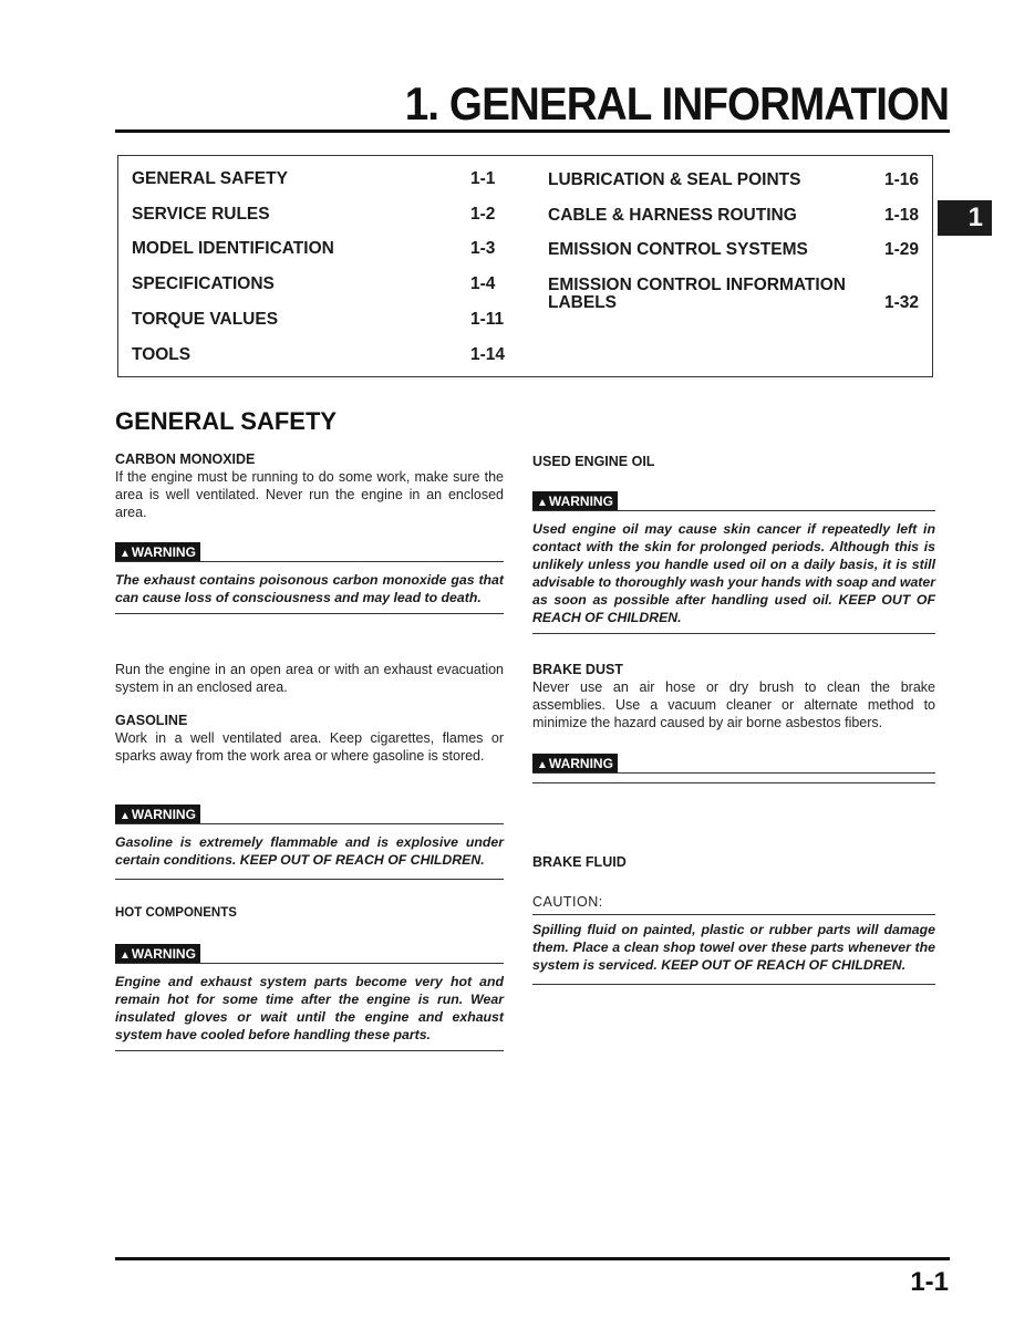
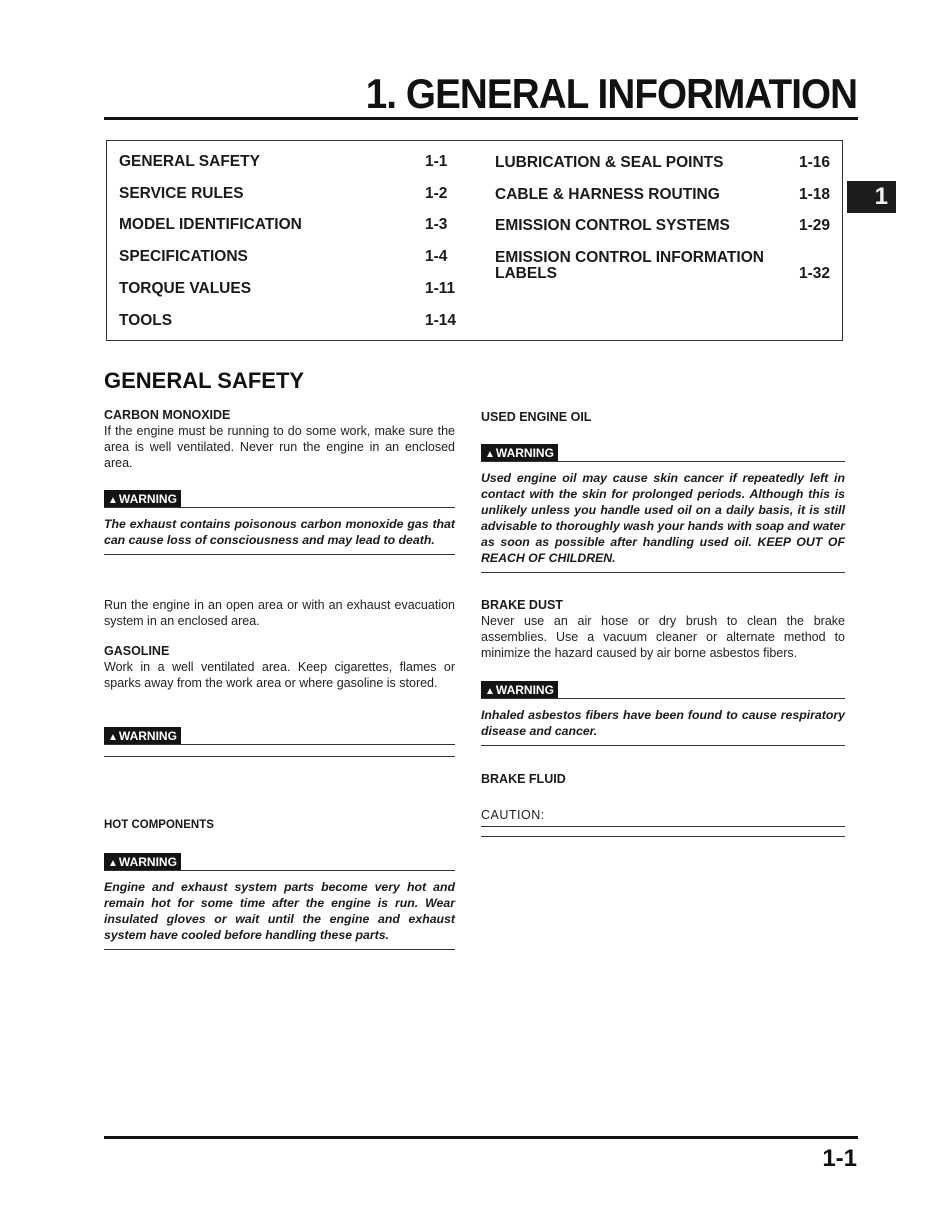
  1. GENERAL INFORMATION
  GENERAL SAFETY
  1-1
  SERVICE RULES
  1-2
  MODEL IDENTIFICATION
  1-3
  SPECIFICATIONS
  1-4
  TORQUE VALUES
  1-11
  TOOLS
  1-14
  LUBRICATION & SEAL POINTS
  1-16
  CABLE & HARNESS ROUTING
  1-18
  EMISSION CONTROL SYSTEMS
  1-29
  EMISSION CONTROL INFORMATION
  LABELS
  1-32
  1
  GENERAL SAFETY
  CARBON MONOXIDE
  If the engine must be running to do some work, make sure the area is well ventilated. Never run the engine in an enclosed area.
  ▲WARNING
  The exhaust contains poisonous carbon monoxide gas that can cause loss of consciousness and may lead to death.
  Run the engine in an open area or with an exhaust evacuation system in an enclosed area.
  GASOLINE
  Work in a well ventilated area. Keep cigarettes, flames or sparks away from the work area or where gasoline is stored.
  ▲WARNING
- Gasoline is extremely flammable and is explosive under certain conditions. KEEP OUT OF REACH OF CHILDREN.
  HOT COMPONENTS
  ▲WARNING
  Engine and exhaust system parts become very hot and remain hot for some time after the engine is run. Wear insulated gloves or wait until the engine and exhaust system have cooled before handling these parts.
  USED ENGINE OIL
  ▲WARNING
  Used engine oil may cause skin cancer if repeatedly left in contact with the skin for prolonged periods. Although this is unlikely unless you handle used oil on a daily basis, it is still advisable to thoroughly wash your hands with soap and water as soon as possible after handling used oil. KEEP OUT OF REACH OF CHILDREN.
  BRAKE DUST
  Never use an air hose or dry brush to clean the brake assemblies. Use a vacuum cleaner or alternate method to minimize the hazard caused by air borne asbestos fibers.
  ▲WARNING
+ Inhaled asbestos fibers have been found to cause respiratory disease and cancer.
  BRAKE FLUID
  CAUTION:
- Spilling fluid on painted, plastic or rubber parts will damage them. Place a clean shop towel over these parts whenever the system is serviced. KEEP OUT OF REACH OF CHILDREN.
  1-1
